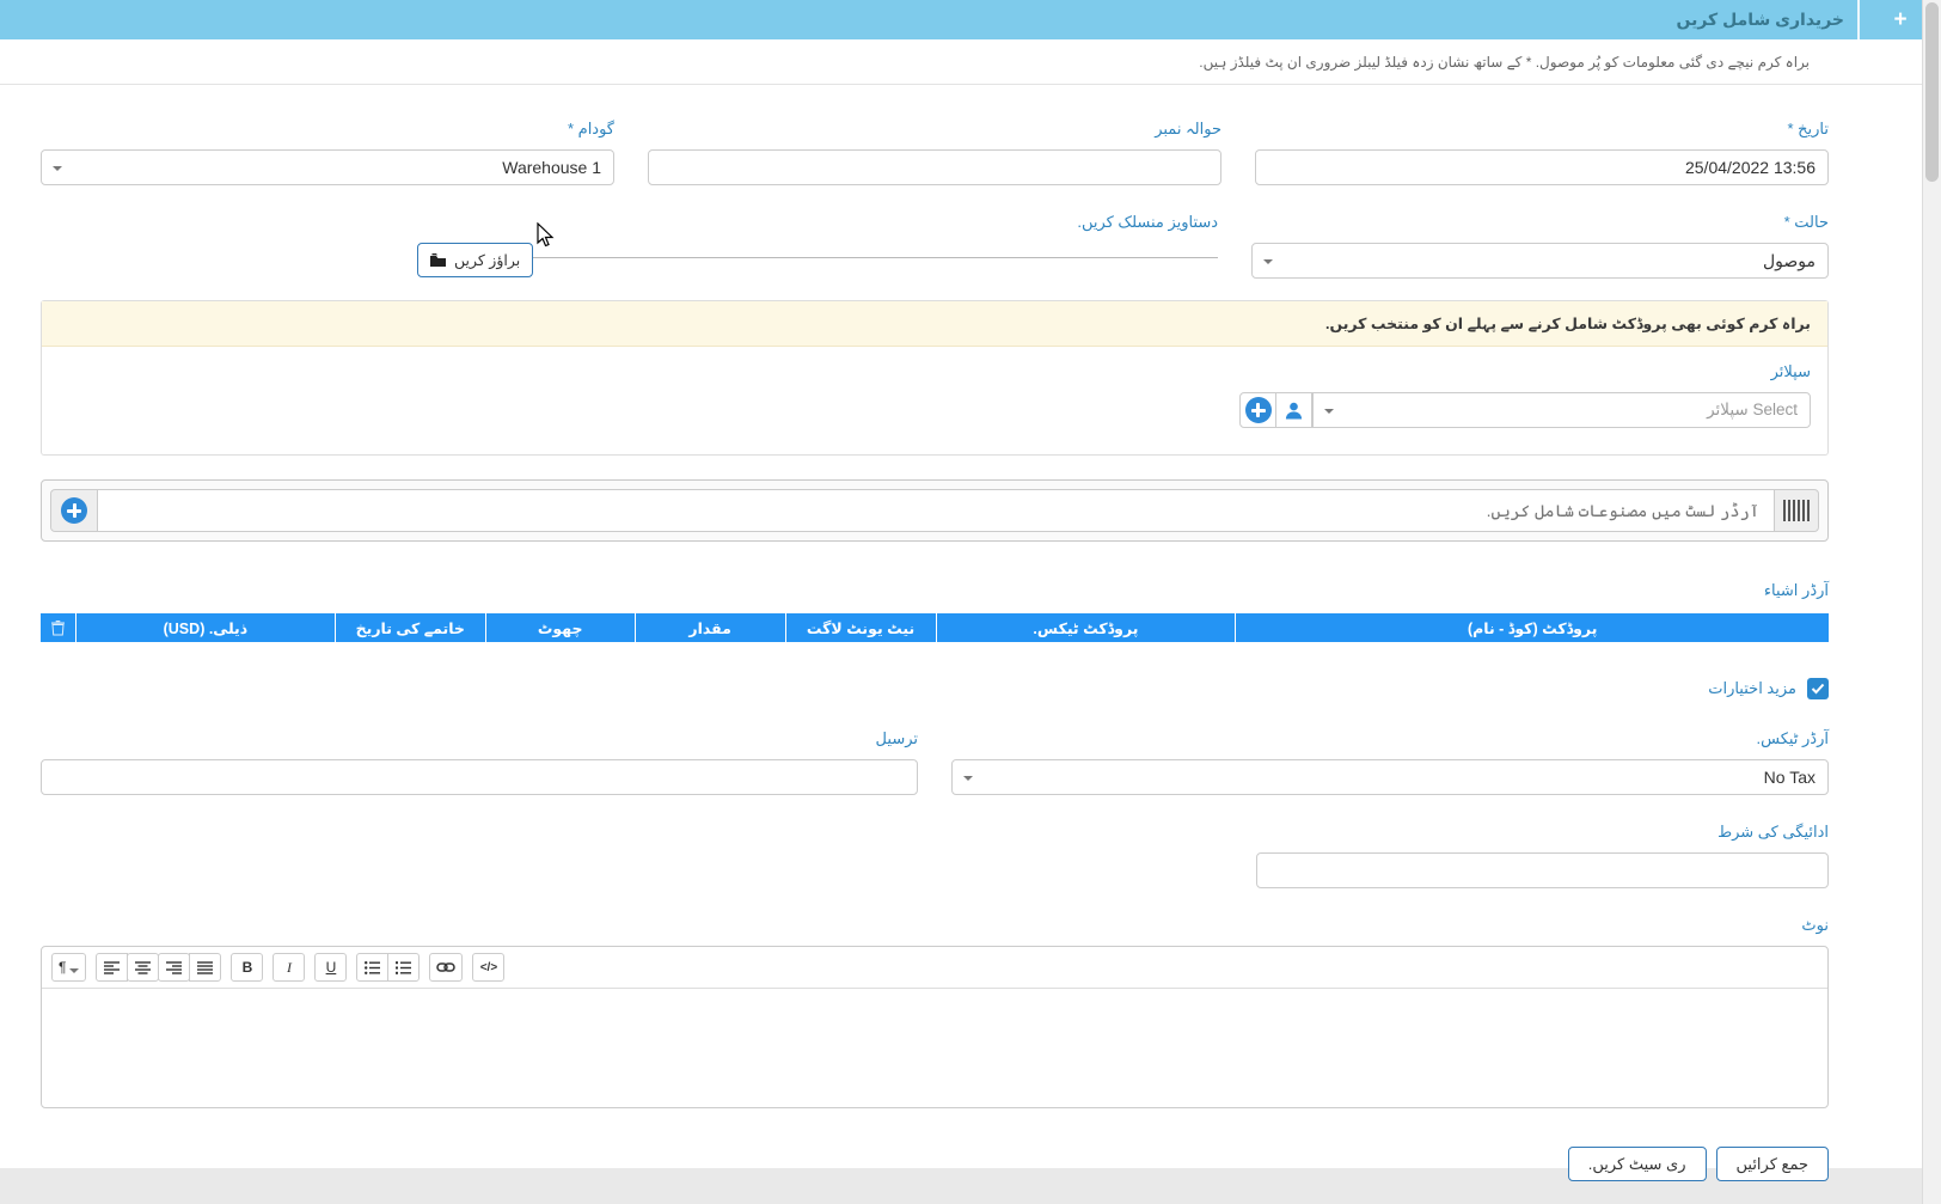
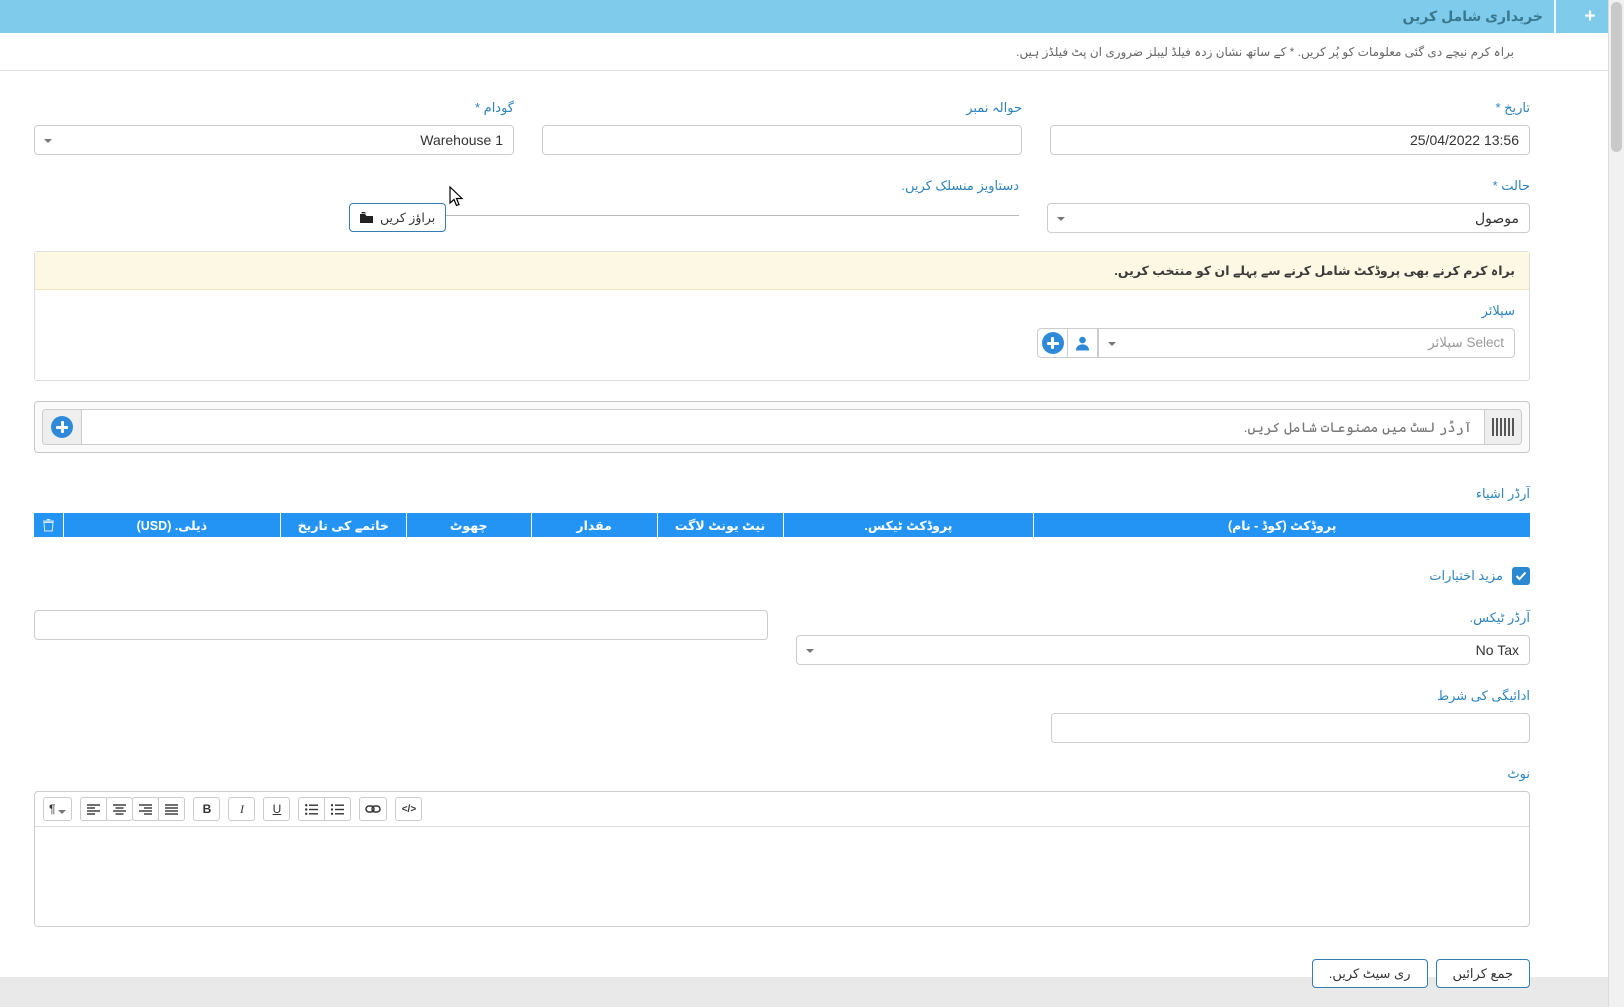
  +
  خریداری شامل کریں
- براہ کرم نیچے دی گئی معلومات کو پُر موصول. * کے ساتھ نشان زدہ فیلڈ لیبلز ضروری ان پٹ فیلڈز ہیں.
+ براہ کرم نیچے دی گئی معلومات کو پُر کریں. * کے ساتھ نشان زدہ فیلڈ لیبلز ضروری ان پٹ فیلڈز ہیں.
  تاریخ *
  حوالہ نمبر
  گودام *
  Warehouse 1
  حالت *
  موصول
  دستاویز منسلک کریں.
  براؤز کریں
- براہ کرم کوئی بھی پروڈکٹ شامل کرنے سے پہلے ان کو منتخب کریں.
+ براہ کرم کرنے بھی پروڈکٹ شامل کرنے سے پہلے ان کو منتخب کریں.
  سپلائر
  Select سپلائر
  آرڈر اشیاء
  پروڈکٹ (کوڈ - نام)
  پروڈکٹ ٹیکس.
  نیٹ یونٹ لاگت
  مقدار
  چھوٹ
  خاتمے کی تاریخ
  ذیلی. (USD)
  مزید اختیارات
  آرڈر ٹیکس.
  No Tax
- ترسیل
  ادائیگی کی شرط
  نوٹ
  ¶
  B
  I
  U
  </>
  جمع کرائیں
  ری سیٹ کریں.
